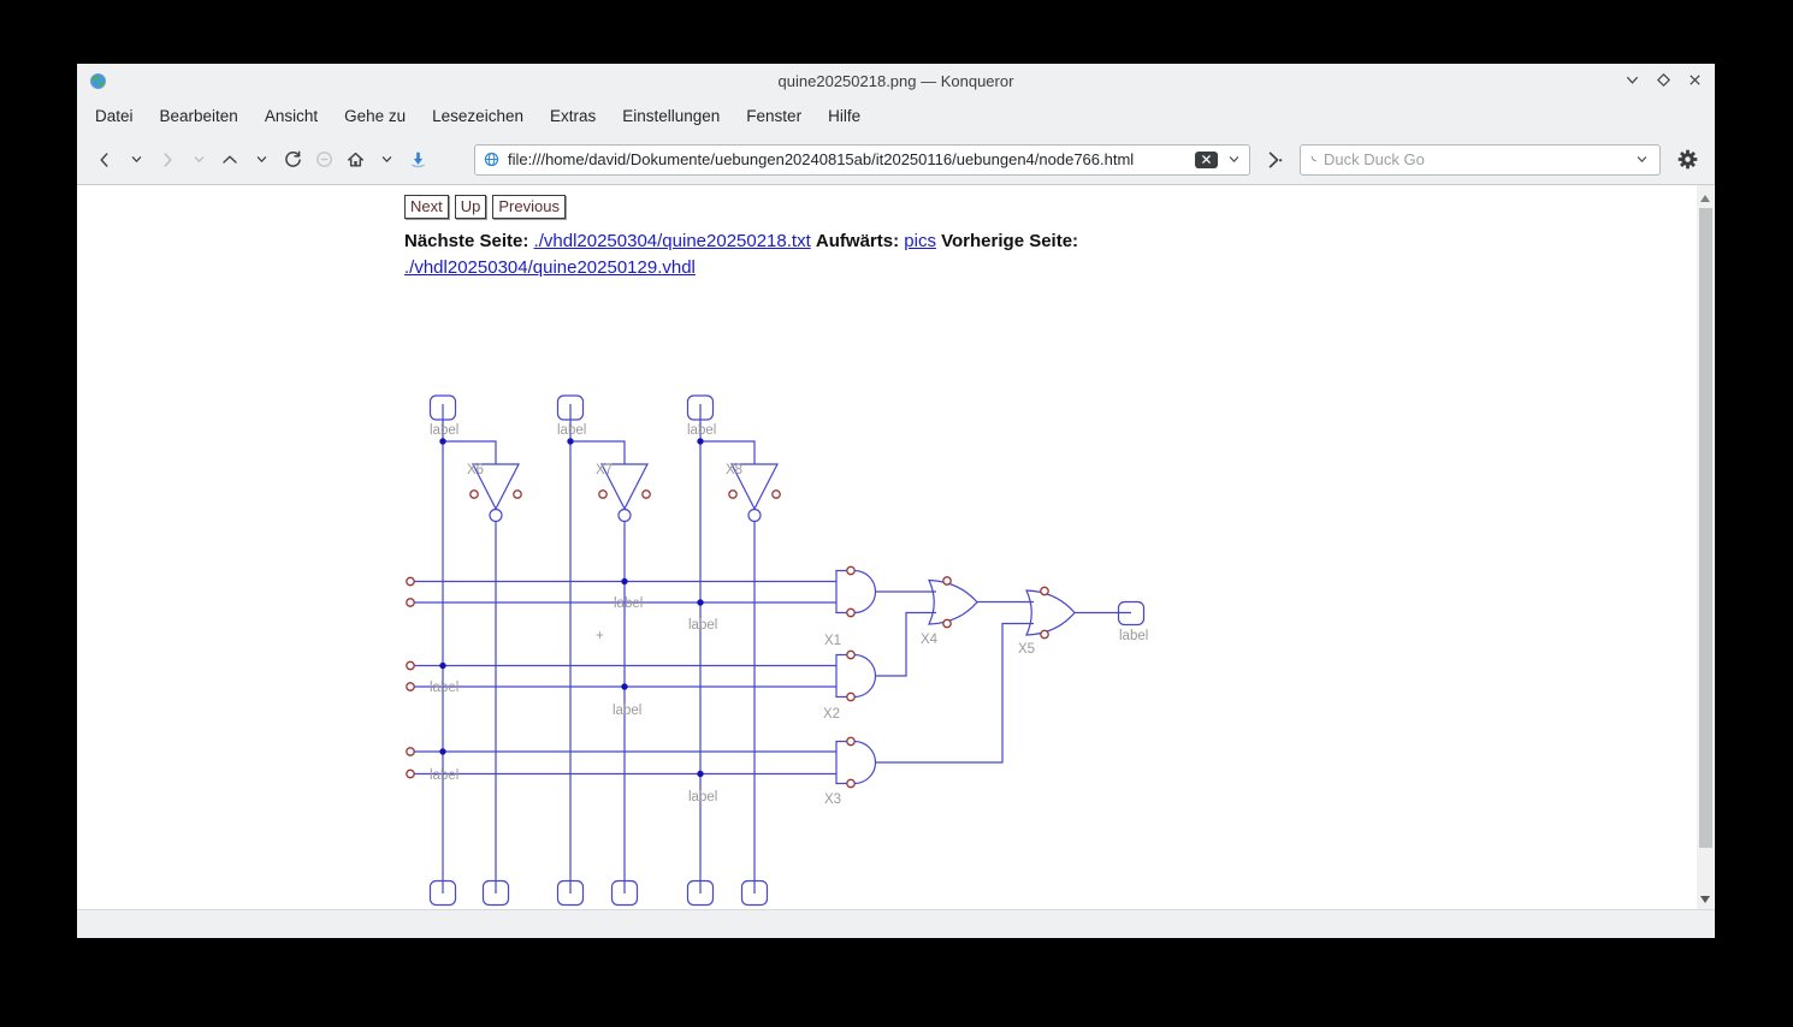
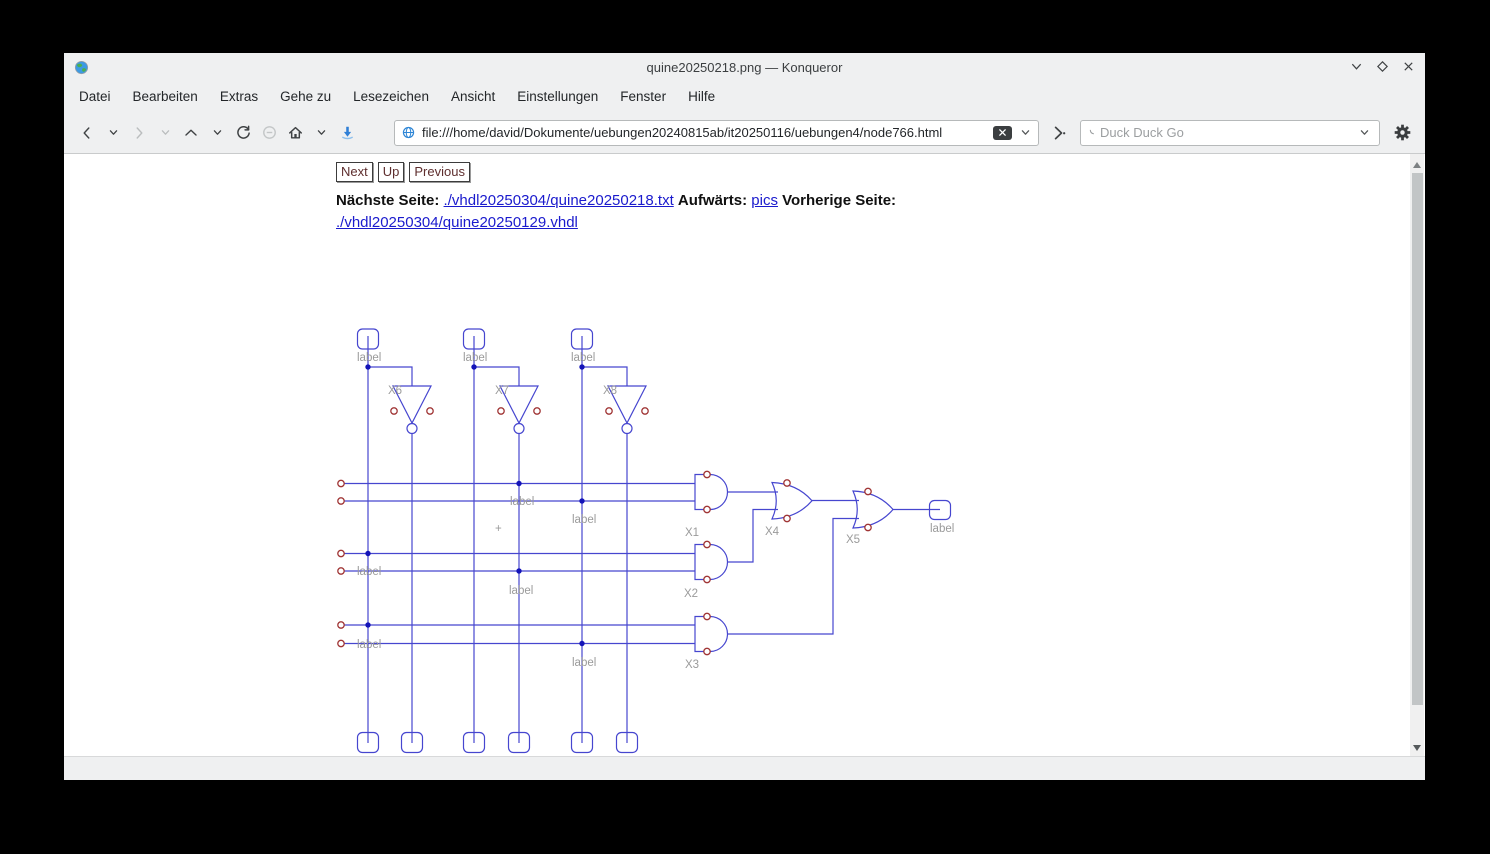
  quine20250218.png — Konqueror
  Datei
  Bearbeiten
- Ansicht
+ Extras
  Gehe zu
  Lesezeichen
- Extras
+ Ansicht
  Einstellungen
  Fenster
  Hilfe
  file:///home/david/Dokumente/uebungen20240815ab/it20250116/uebungen4/node766.html
  Duck Duck Go
  Next
  Up
  Previous
  Nächste Seite: ./vhdl20250304/quine20250218.txt Aufwärts: pics Vorherige Seite: ./vhdl20250304/quine20250129.vhdl
  label
  label
  label
  X6
  X7
  X8
  label
  label
  +
  label
  label
  label
  label
  X1
  X2
  X3
  X4
  X5
  label
